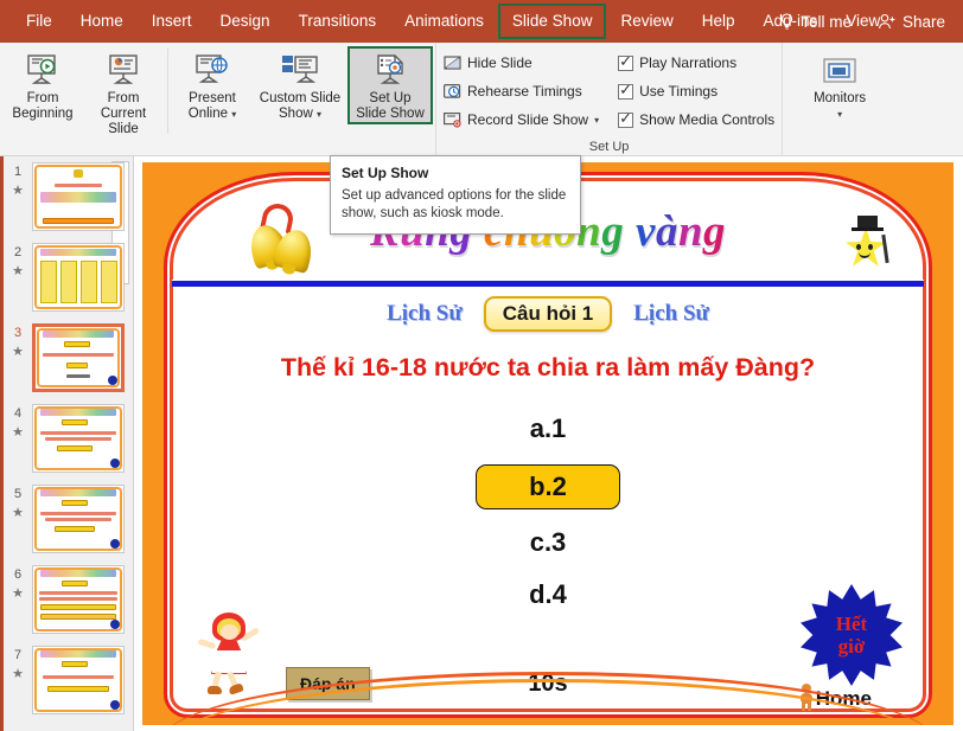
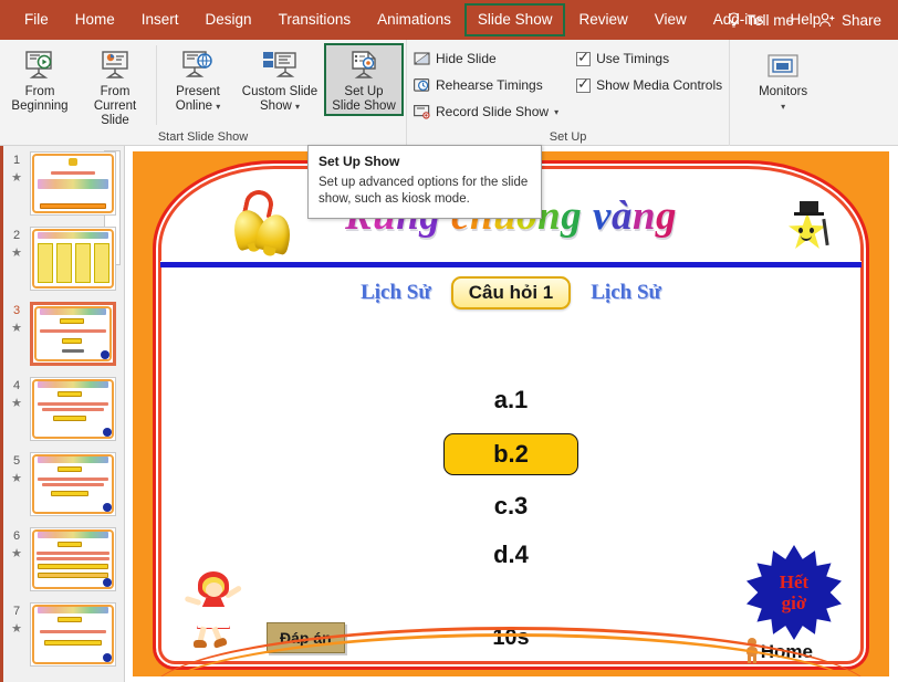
  File
  Home
  Insert
  Design
  Transitions
  Animations
  Slide Show
  Review
- Help
+ View
  Add-ins
- View
+ Help
  Tell me
  Share
  From
  Beginning
  From
  Current Slide
  Present
  Online ▾
  Custom Slide
  Show ▾
  Set Up
  Slide Show
+ Start Slide Show
  Hide Slide
  Rehearse Timings
  Record Slide Show
  ▾
- Play Narrations
  Use Timings
  Show Media Controls
  Set Up
  Monitors
  ▾
  Set Up Show
  Set up advanced options for the slide show, such as kiosk mode.
  1
  ★
  2
  ★
  3
  ★
  4
  ★
  5
  ★
  6
  ★
  7
  ★
  Lịch Sử
  Câu hỏi 1
  Lịch Sử
- Thế kỉ 16-18 nước ta chia ra làm mấy Đàng?
  a.1
  b.2
  c.3
  d.4
  Đáp án
  10s
  Hết
  giờ
  Home
